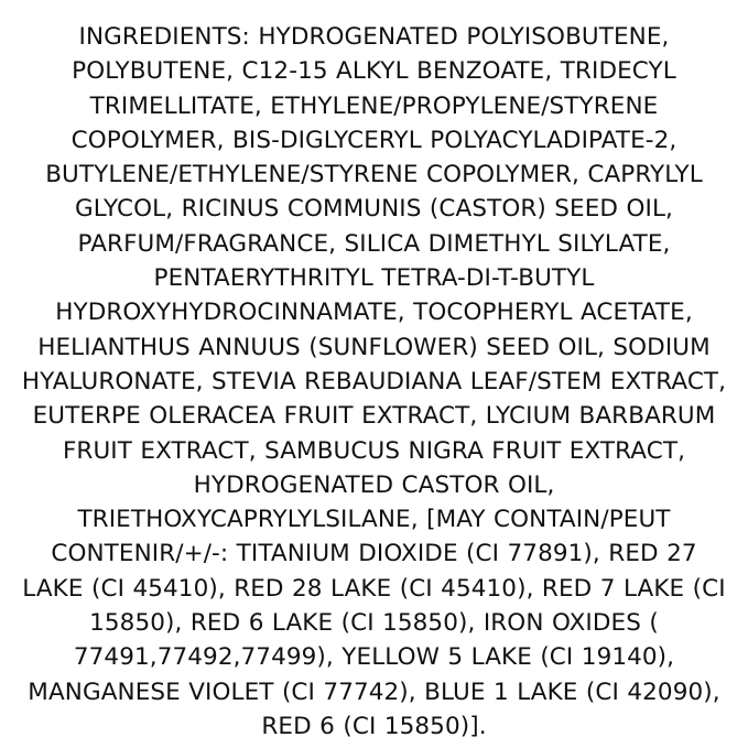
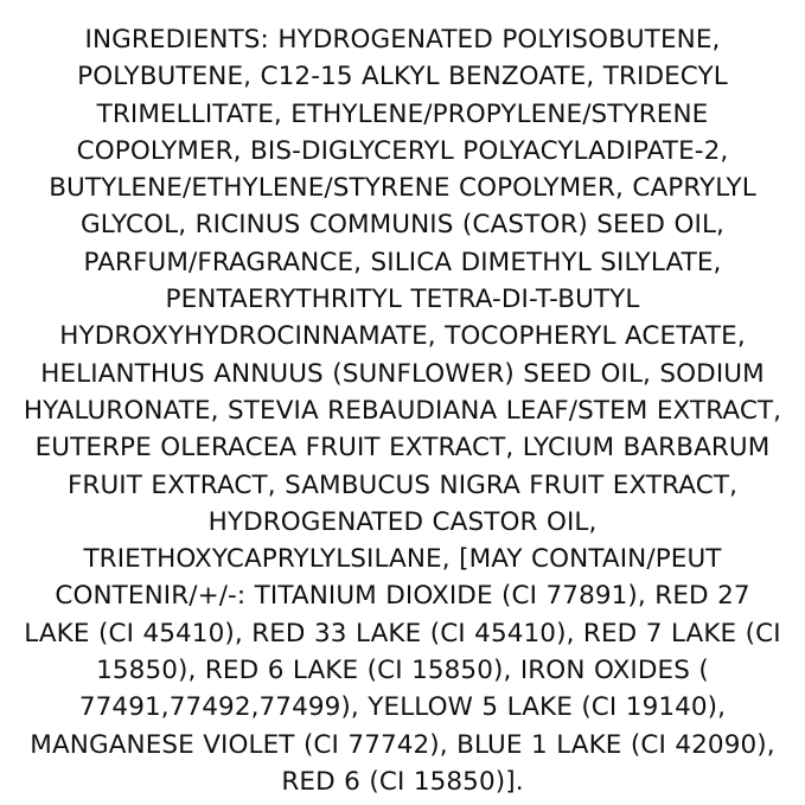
- INGREDIENTS: HYDROGENATED POLYISOBUTENE, POLYBUTENE, C12-15 ALKYL BENZOATE, TRIDECYL TRIMELLITATE, ETHYLENE/PROPYLENE/STYRENE COPOLYMER, BIS-DIGLYCERYL POLYACYLADIPATE-2, BUTYLENE/ETHYLENE/STYRENE COPOLYMER, CAPRYLYL GLYCOL, RICINUS COMMUNIS (CASTOR) SEED OIL, PARFUM/FRAGRANCE, SILICA DIMETHYL SILYLATE, PENTAERYTHRITYL TETRA-DI-T-BUTYL HYDROXYHYDROCINNAMATE, TOCOPHERYL ACETATE, HELIANTHUS ANNUUS (SUNFLOWER) SEED OIL, SODIUM HYALURONATE, STEVIA REBAUDIANA LEAF/STEM EXTRACT, EUTERPE OLERACEA FRUIT EXTRACT, LYCIUM BARBARUM FRUIT EXTRACT, SAMBUCUS NIGRA FRUIT EXTRACT, HYDROGENATED CASTOR OIL, TRIETHOXYCAPRYLYLSILANE, [MAY CONTAIN/PEUT CONTENIR/+/-: TITANIUM DIOXIDE (CI 77891), RED 27 LAKE (CI 45410), RED 28 LAKE (CI 45410), RED 7 LAKE (CI 15850), RED 6 LAKE (CI 15850), IRON OXIDES ( 77491,77492,77499), YELLOW 5 LAKE (CI 19140), MANGANESE VIOLET (CI 77742), BLUE 1 LAKE (CI 42090), RED 6 (CI 15850)].
+ INGREDIENTS: HYDROGENATED POLYISOBUTENE, POLYBUTENE, C12-15 ALKYL BENZOATE, TRIDECYL TRIMELLITATE, ETHYLENE/PROPYLENE/STYRENE COPOLYMER, BIS-DIGLYCERYL POLYACYLADIPATE-2, BUTYLENE/ETHYLENE/STYRENE COPOLYMER, CAPRYLYL GLYCOL, RICINUS COMMUNIS (CASTOR) SEED OIL, PARFUM/FRAGRANCE, SILICA DIMETHYL SILYLATE, PENTAERYTHRITYL TETRA-DI-T-BUTYL HYDROXYHYDROCINNAMATE, TOCOPHERYL ACETATE, HELIANTHUS ANNUUS (SUNFLOWER) SEED OIL, SODIUM HYALURONATE, STEVIA REBAUDIANA LEAF/STEM EXTRACT, EUTERPE OLERACEA FRUIT EXTRACT, LYCIUM BARBARUM FRUIT EXTRACT, SAMBUCUS NIGRA FRUIT EXTRACT, HYDROGENATED CASTOR OIL, TRIETHOXYCAPRYLYLSILANE, [MAY CONTAIN/PEUT CONTENIR/+/-: TITANIUM DIOXIDE (CI 77891), RED 27 LAKE (CI 45410), RED 33 LAKE (CI 45410), RED 7 LAKE (CI 15850), RED 6 LAKE (CI 15850), IRON OXIDES ( 77491,77492,77499), YELLOW 5 LAKE (CI 19140), MANGANESE VIOLET (CI 77742), BLUE 1 LAKE (CI 42090), RED 6 (CI 15850)].
